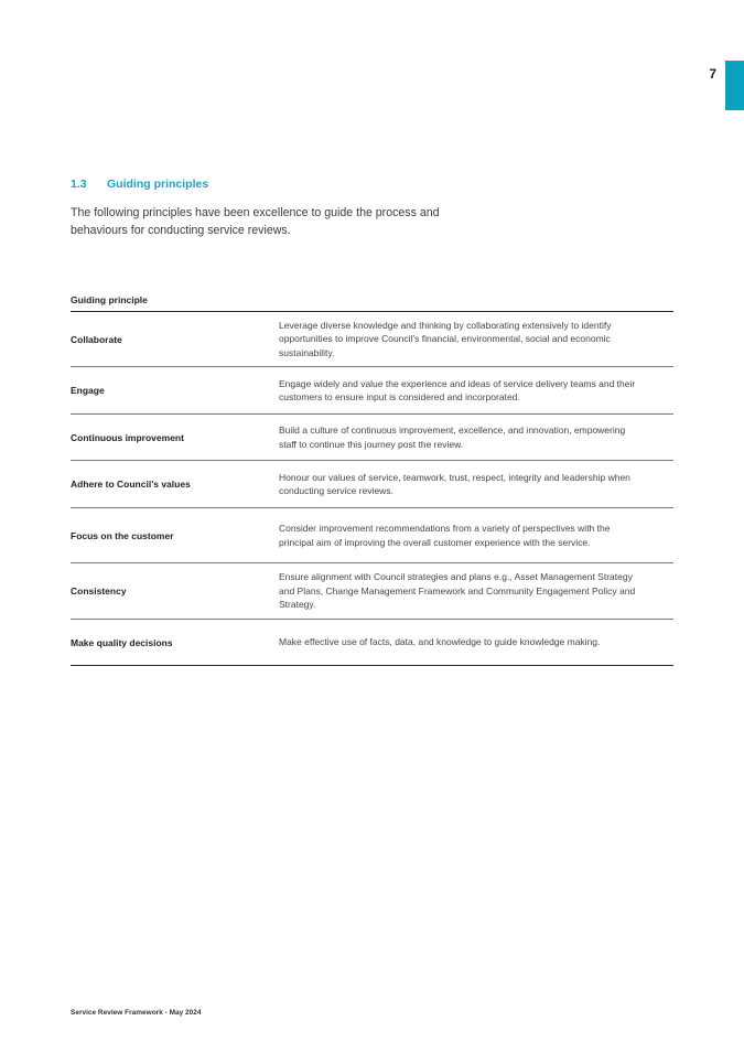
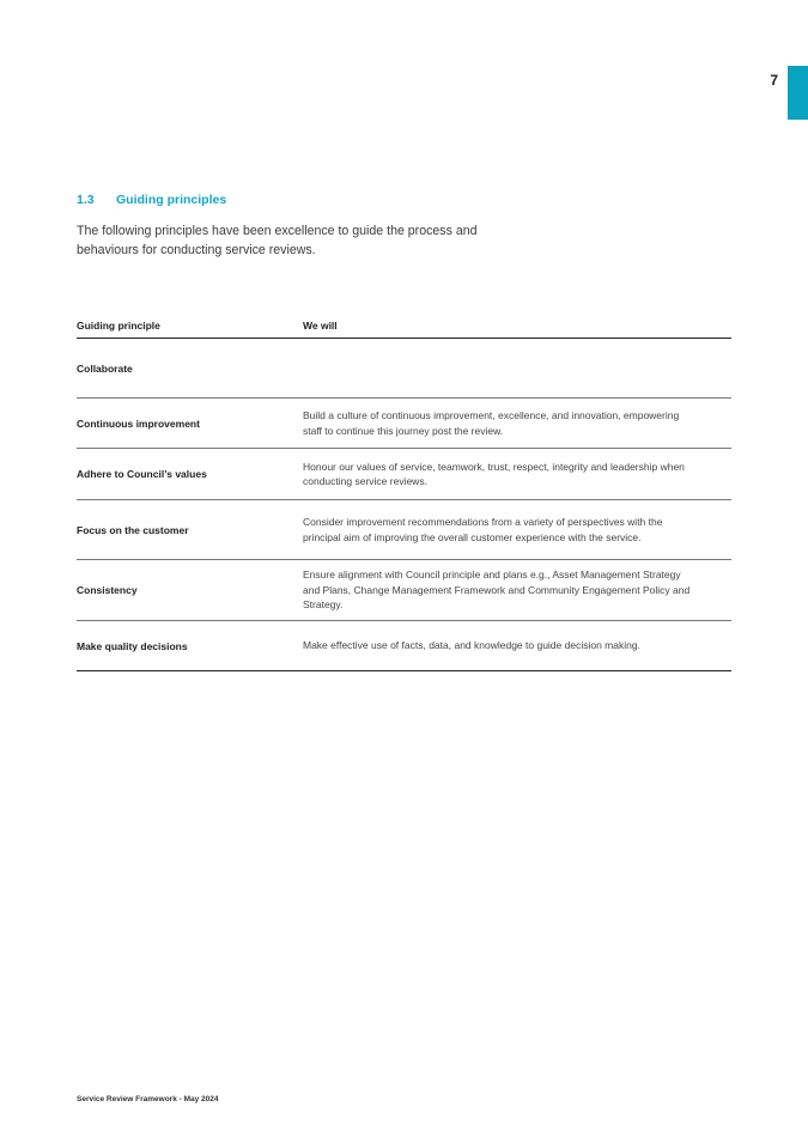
  7
  1.3 Guiding principles
  The following principles have been excellence to guide the process and behaviours for conducting service reviews.
  Guiding principle
+ We will
  Collaborate
- Leverage diverse knowledge and thinking by collaborating extensively to identify opportunities to improve Council’s financial, environmental, social and economic sustainability.
- Engage
- Engage widely and value the experience and ideas of service delivery teams and their customers to ensure input is considered and incorporated.
  Continuous improvement
  Build a culture of continuous improvement, excellence, and innovation, empowering staff to continue this journey post the review.
  Adhere to Council’s values
  Honour our values of service, teamwork, trust, respect, integrity and leadership when conducting service reviews.
  Focus on the customer
  Consider improvement recommendations from a variety of perspectives with the principal aim of improving the overall customer experience with the service.
  Consistency
- Ensure alignment with Council strategies and plans e.g., Asset Management Strategy and Plans, Change Management Framework and Community Engagement Policy and Strategy.
+ Ensure alignment with Council principle and plans e.g., Asset Management Strategy and Plans, Change Management Framework and Community Engagement Policy and Strategy.
  Make quality decisions
- Make effective use of facts, data, and knowledge to guide knowledge making.
+ Make effective use of facts, data, and knowledge to guide decision making.
